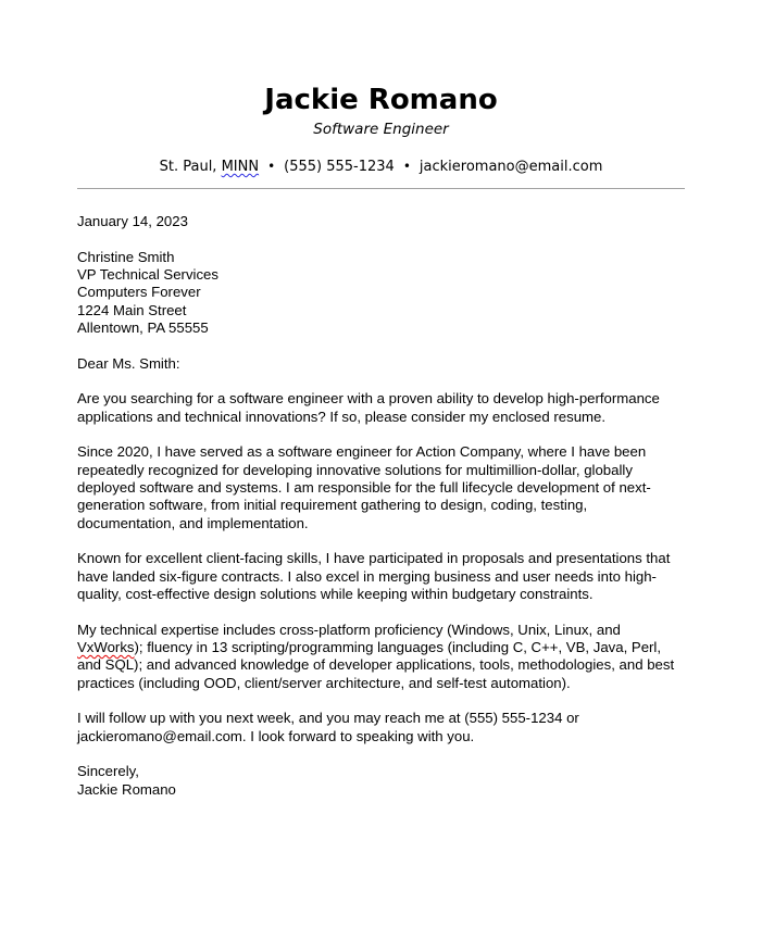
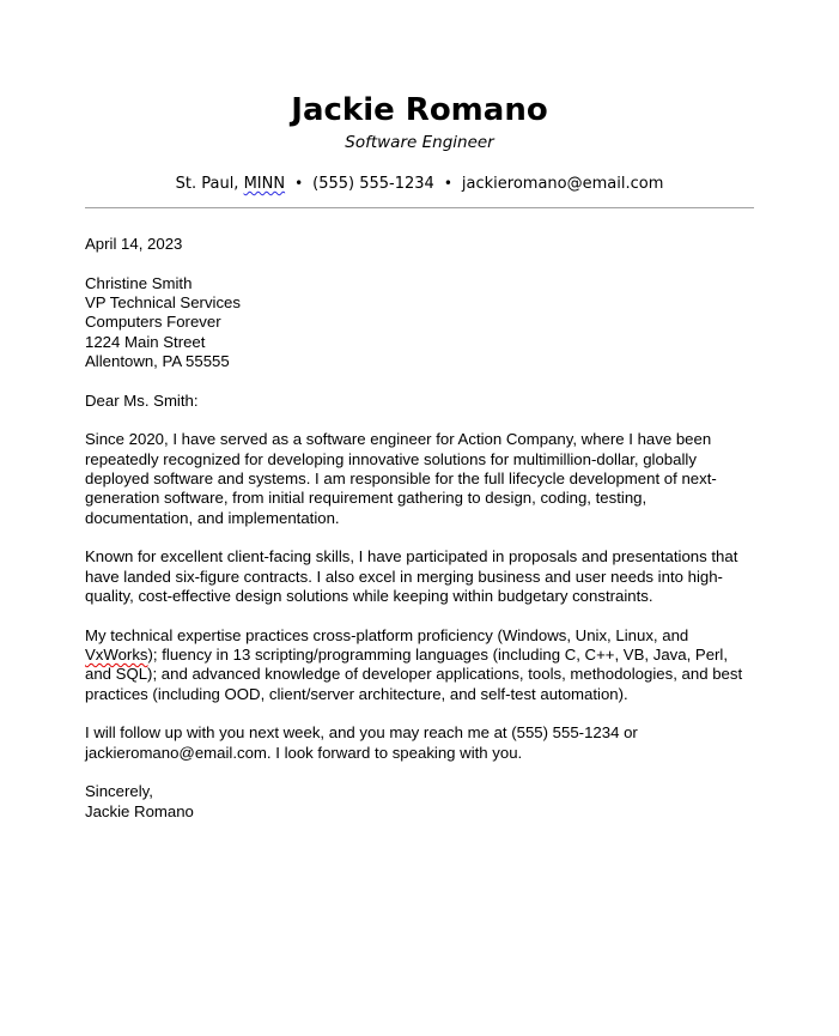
  Jackie Romano
  Software Engineer
  St. Paul, MINN • (555) 555-1234 • jackieromano@email.com
- January 14, 2023
+ April 14, 2023
  Christine Smith
  VP Technical Services
  Computers Forever
  1224 Main Street
  Allentown, PA 55555
  Dear Ms. Smith:
- Are you searching for a software engineer with a proven ability to develop high-performance
- applications and technical innovations? If so, please consider my enclosed resume.
  Since 2020, I have served as a software engineer for Action Company, where I have been
  repeatedly recognized for developing innovative solutions for multimillion-dollar, globally
  deployed software and systems. I am responsible for the full lifecycle development of next-
  generation software, from initial requirement gathering to design, coding, testing,
  documentation, and implementation.
  Known for excellent client-facing skills, I have participated in proposals and presentations that
  have landed six-figure contracts. I also excel in merging business and user needs into high-
  quality, cost-effective design solutions while keeping within budgetary constraints.
- My technical expertise includes cross-platform proficiency (Windows, Unix, Linux, and
+ My technical expertise practices cross-platform proficiency (Windows, Unix, Linux, and
  VxWorks); fluency in 13 scripting/programming languages (including C, C++, VB, Java, Perl,
  and SQL); and advanced knowledge of developer applications, tools, methodologies, and best
  practices (including OOD, client/server architecture, and self-test automation).
  I will follow up with you next week, and you may reach me at (555) 555-1234 or
  jackieromano@email.com. I look forward to speaking with you.
  Sincerely,
  Jackie Romano
